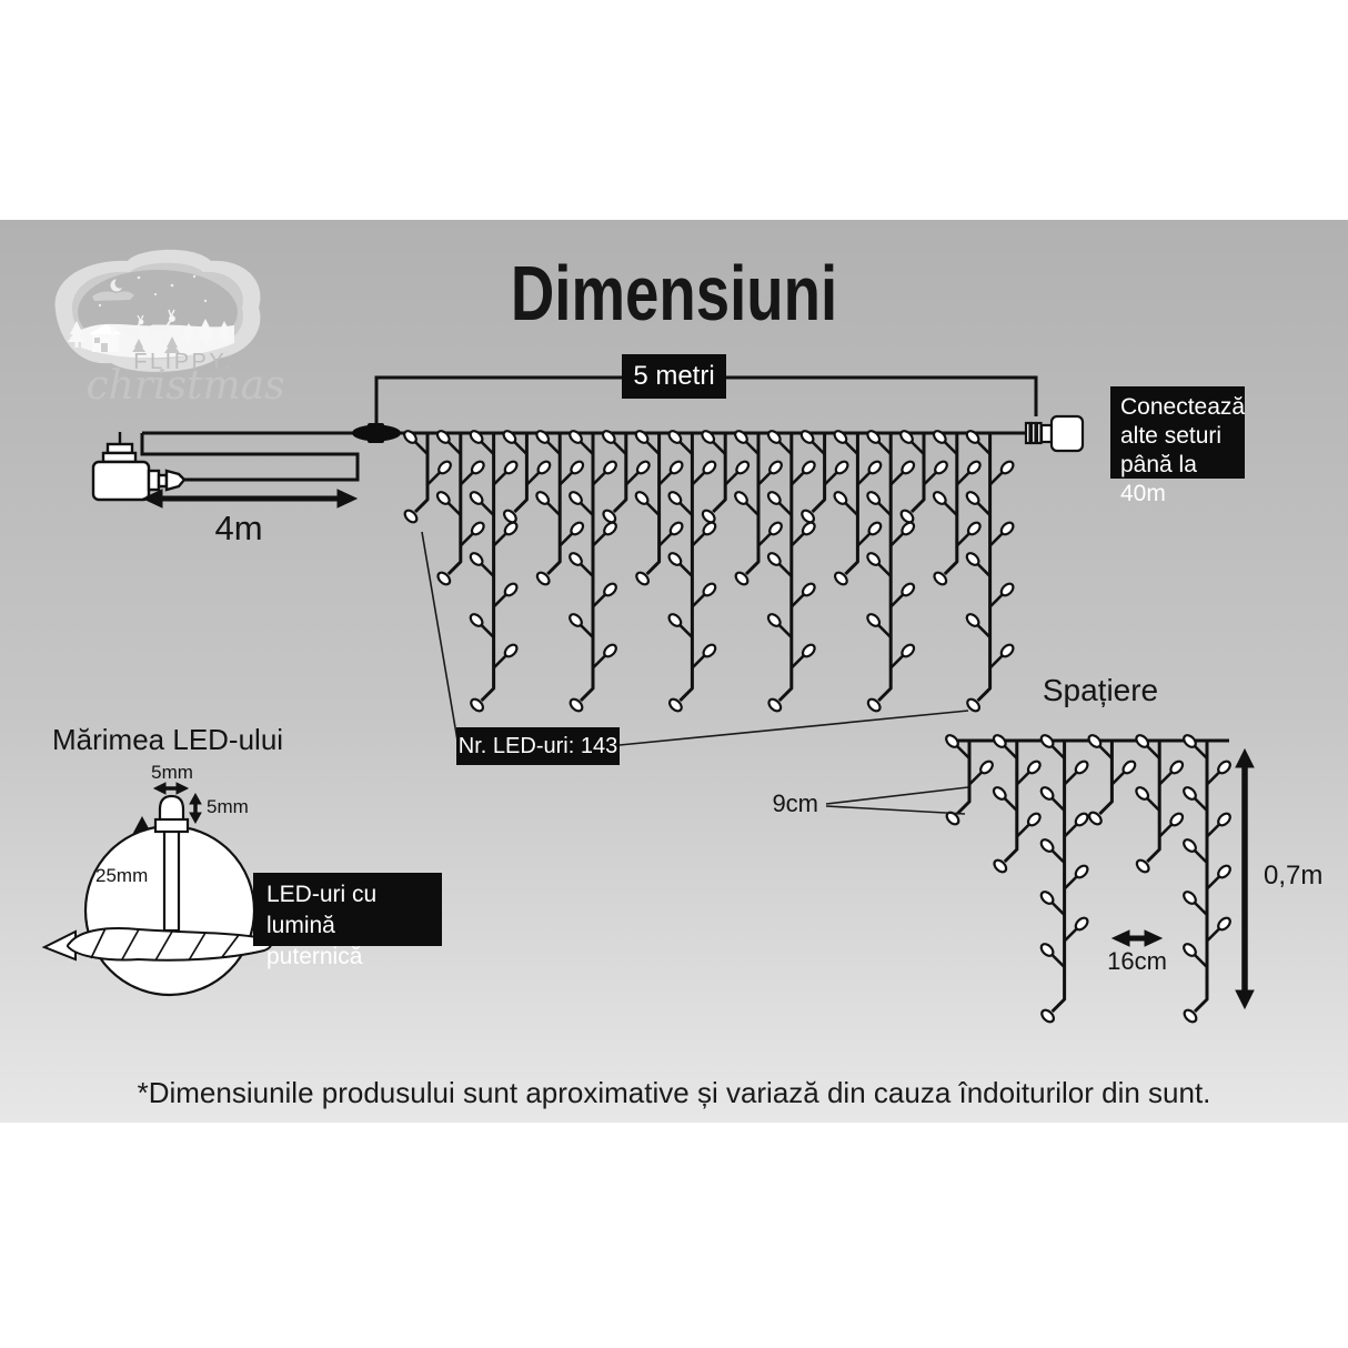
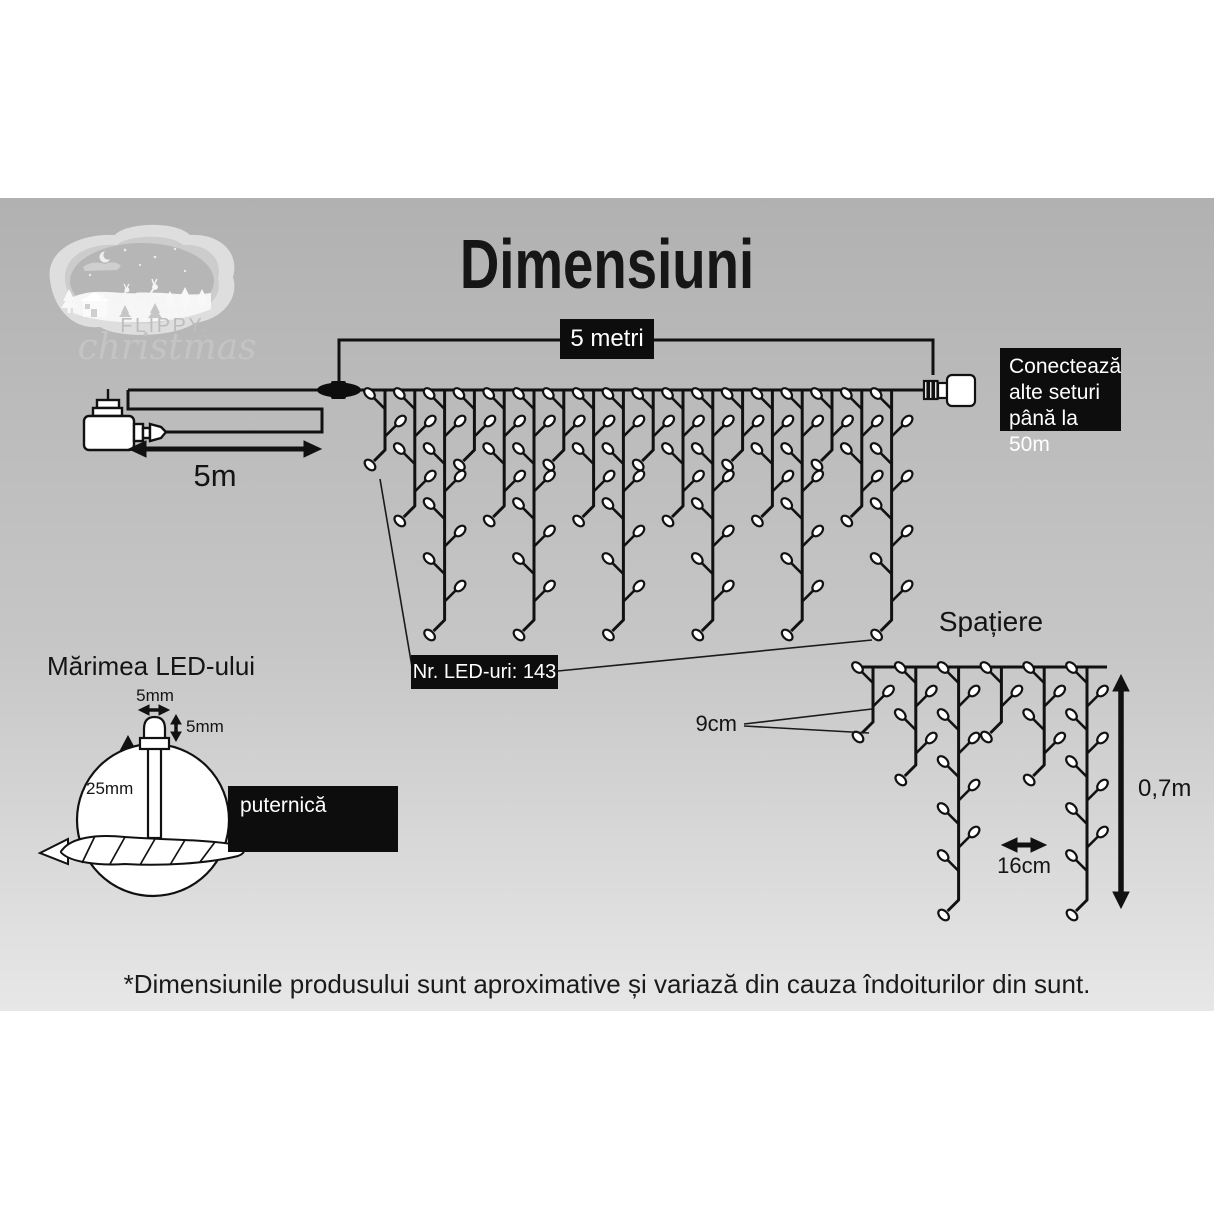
  Dimensiuni
  FLIPPY.
  christmas
  5 metri
  Conectează
  alte seturi
- până la 40m
+ până la 50m
- 4m
+ 5m
  Nr. LED-uri: 143
  Spațiere
  Mărimea LED-ului
  9cm
  16cm
  0,7m
  5mm
  5mm
  25mm
- LED-uri cu lumină
  puternică
  *Dimensiunile produsului sunt aproximative și variază din cauza îndoiturilor din sunt.
